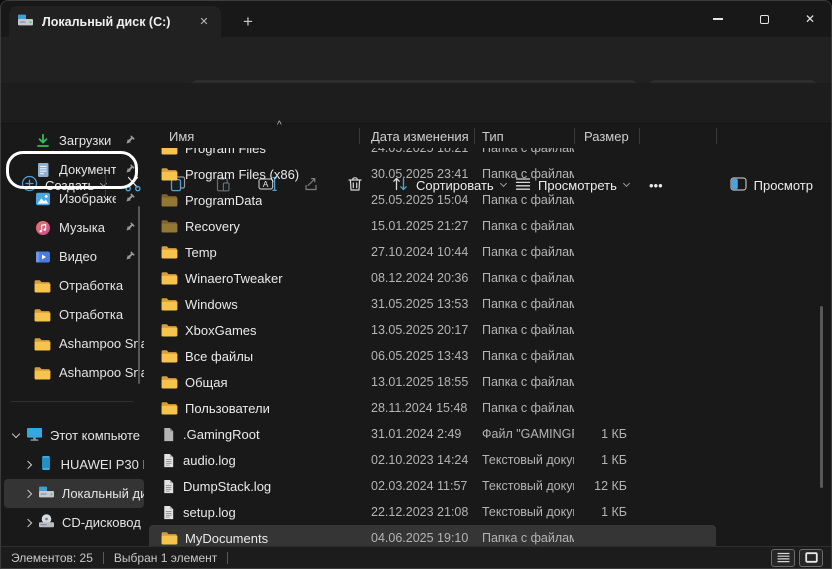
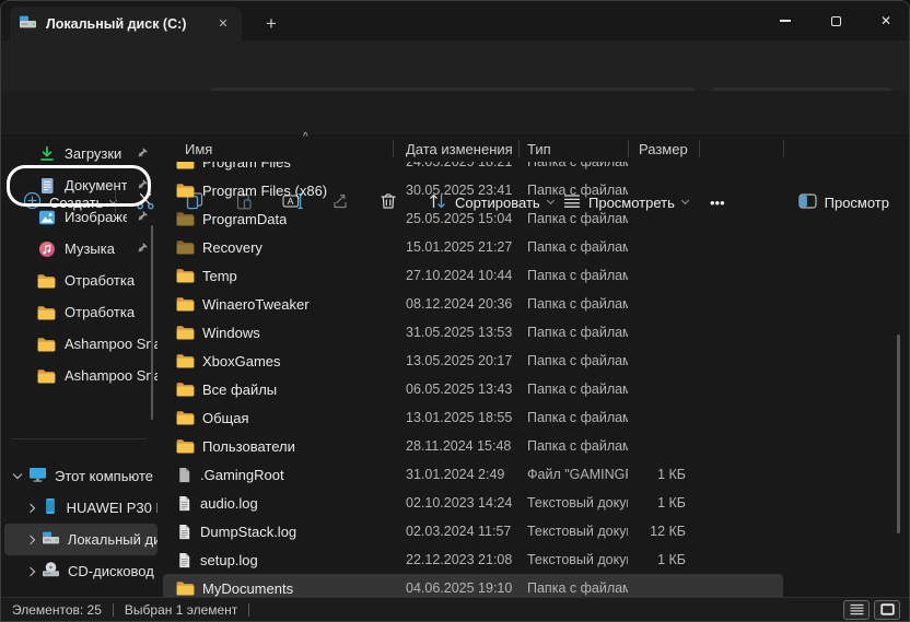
  Локальный диск (C:)
  ✕
  +
  ✕
  Создать
  A
  Сортировать
  Просмотреть
  •••
  Просмотр
  Загрузки
  Документ
  Изображе
  Музыка
- Видео
  Отработка
  Отработка
  Ashampoo S
  Ashampoo S
  Этот компьюте
  HUAWEI P30
  Локальный ди
  CD-дисковод
  Program Files
  24.05.2025 18:21
  Папка с файлам
  Program Files (x86)
  30.05.2025 23:41
  Папка с файлам
  ProgramData
  25.05.2025 15:04
  Папка с файлам
  Recovery
  15.01.2025 21:27
  Папка с файлам
  Temp
  27.10.2024 10:44
  Папка с файлам
  WinaeroTweaker
  08.12.2024 20:36
  Папка с файлам
  Windows
  31.05.2025 13:53
  Папка с файлам
  XboxGames
  13.05.2025 20:17
  Папка с файлам
  Все файлы
  06.05.2025 13:43
  Папка с файлам
  Общая
  13.01.2025 18:55
  Папка с файлам
  Пользователи
  28.11.2024 15:48
  Папка с файлам
  .GamingRoot
  31.01.2024 2:49
  Файл "GAMING
  1 КБ
  audio.log
  02.10.2023 14:24
  Текстовый доку
  1 КБ
  DumpStack.log
  02.03.2024 11:57
  Текстовый доку
  12 КБ
  setup.log
  22.12.2023 21:08
  Текстовый доку
  1 КБ
  MyDocuments
  04.06.2025 19:10
  Папка с файлам
  Имя
  Дата изменения
  Тип
  Размер
  ^
  Элементов: 25
  Выбран 1 элемент
